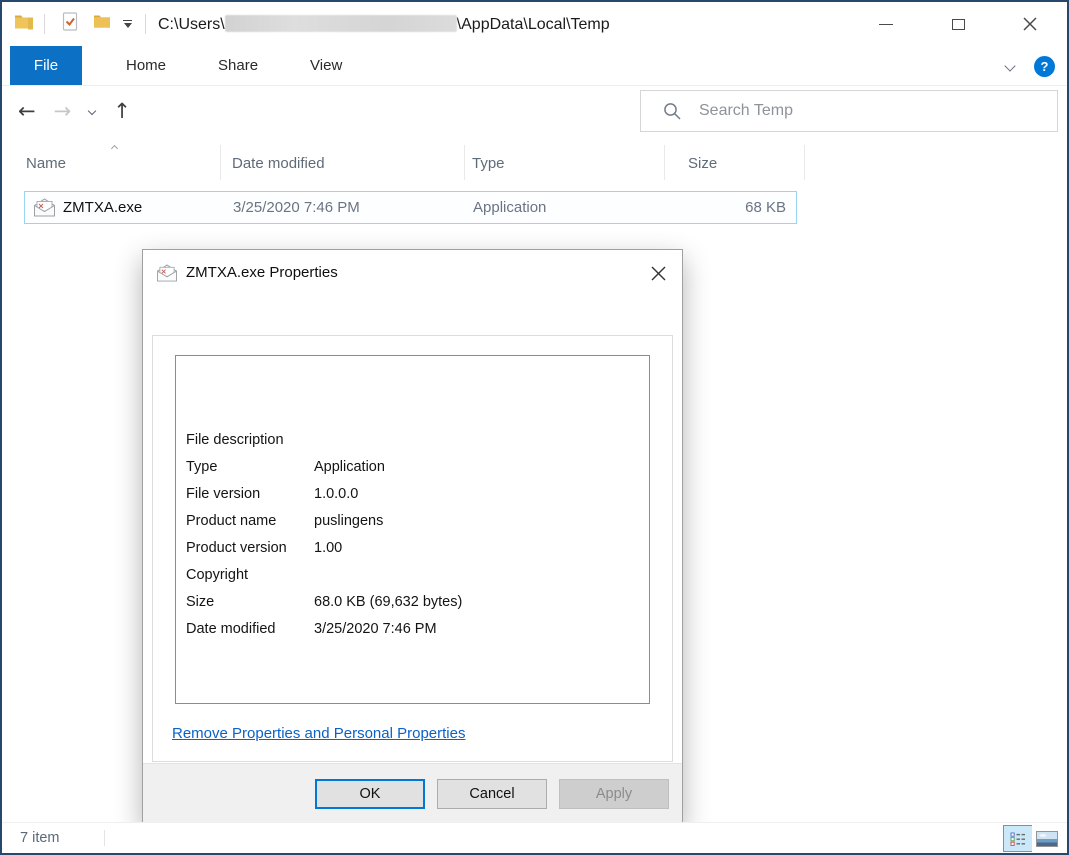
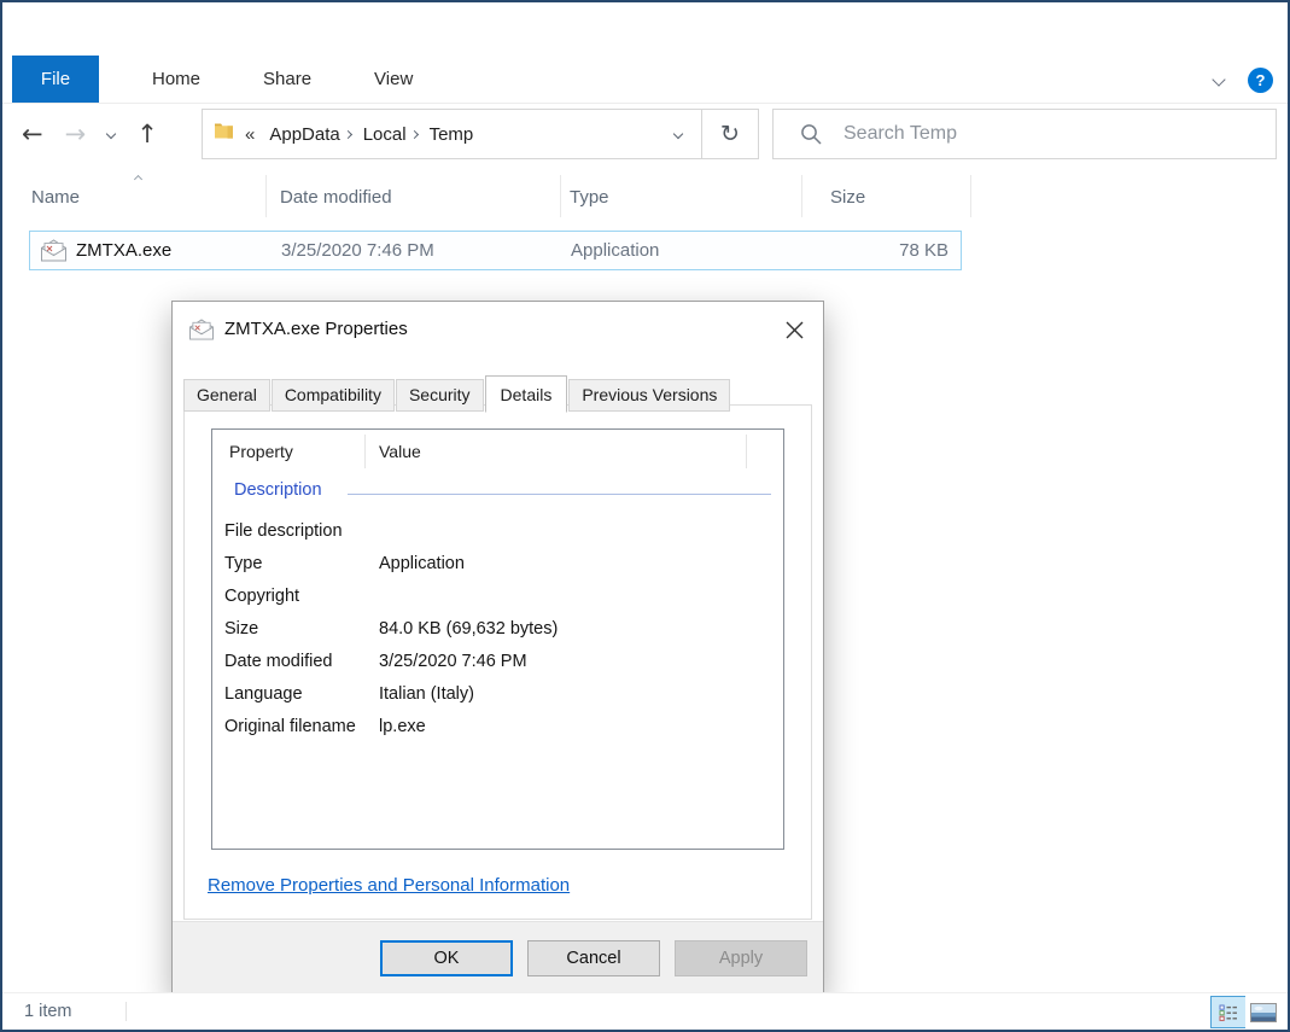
- C:\Users\ \AppData\Local\Temp
  File
  Home
  Share
  View
  ?
  ←
  →
  ↑
+ «
+ AppData
+ Local
+ Temp
+ ↻
  Search Temp
  Name
  Date modified
  Type
  Size
  ZMTXA.exe
  3/25/2020 7:46 PM
  Application
- 68 KB
+ 78 KB
  ZMTXA.exe Properties
+ General
+ Compatibility
+ Security
+ Details
+ Previous Versions
+ Property
+ Value
+ Description
  File description
  Type
  Application
- File version
- 1.0.0.0
- Product name
- puslingens
- Product version
- 1.00
  Copyright
  Size
- 68.0 KB (69,632 bytes)
+ 84.0 KB (69,632 bytes)
  Date modified
  3/25/2020 7:46 PM
+ Language
+ Italian (Italy)
+ Original filename
+ lp.exe
- Remove Properties and Personal Properties
+ Remove Properties and Personal Information
  OK
  Cancel
  Apply
- 7 item
+ 1 item
